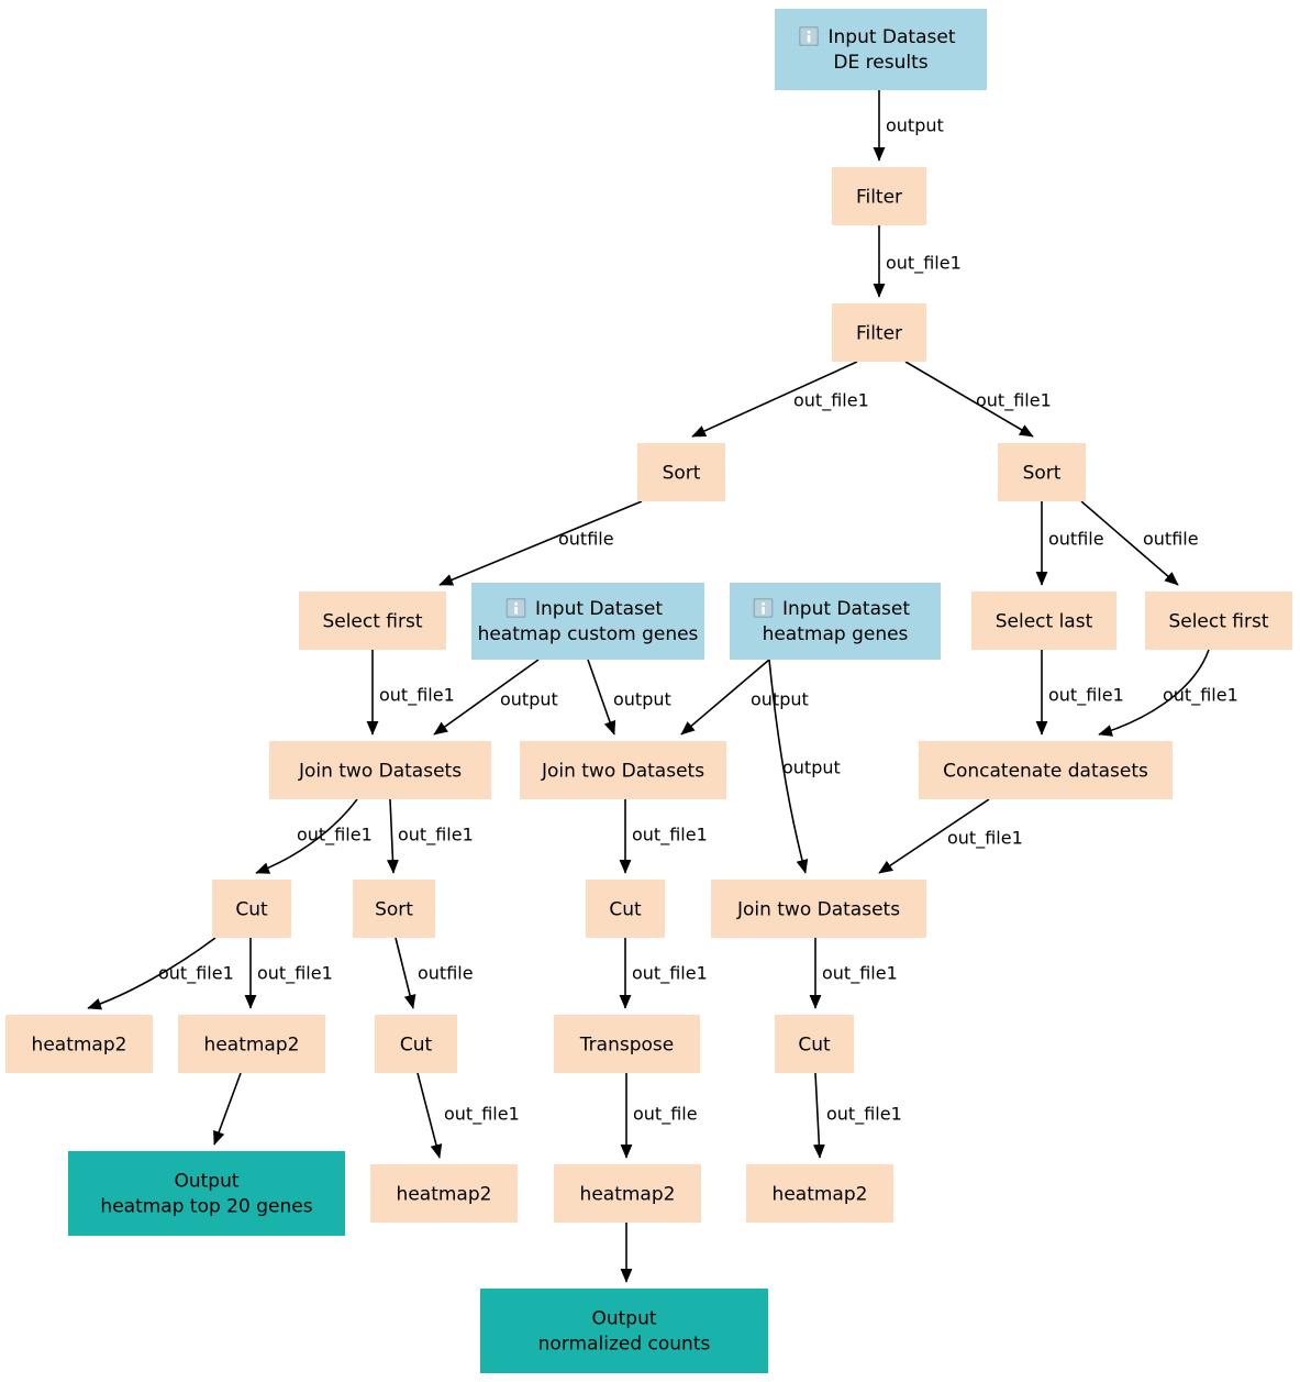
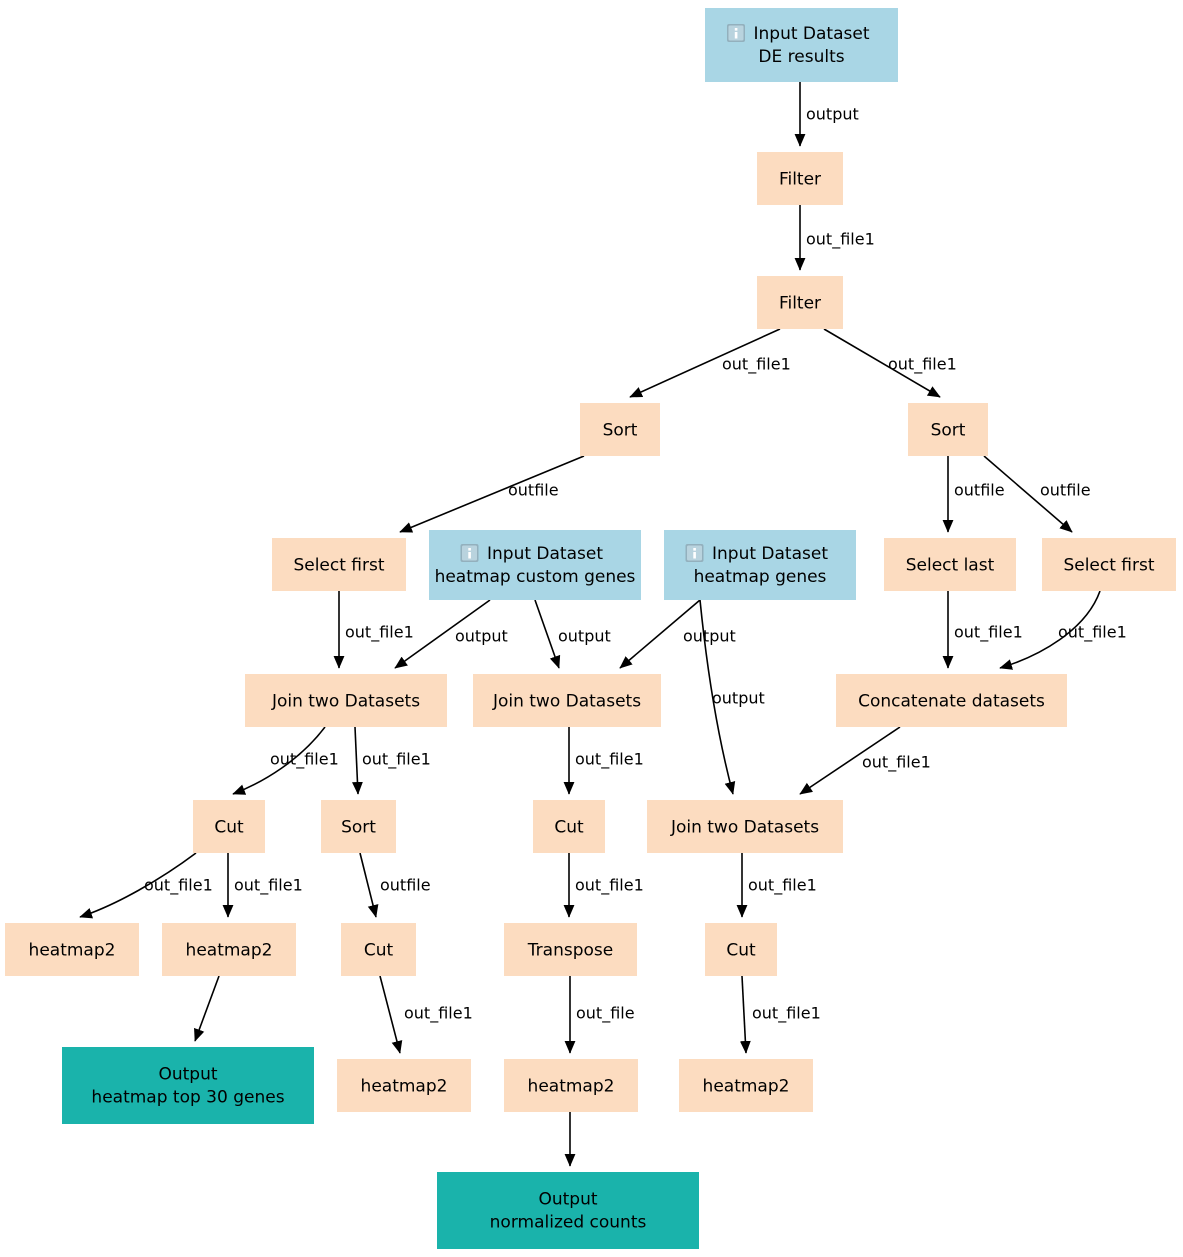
  output
  out_file1
  out_file1
  out_file1
  outfile
  outfile
  outfile
  out_file1
  output
  output
  output
  output
  out_file1
  out_file1
  out_file1
  out_file1
  out_file1
  out_file1
  out_file1
  out_file1
  outfile
  out_file1
  out_file1
  out_file1
  out_file
  out_file1
  Input Dataset
  DE results
  Filter
  Filter
  Sort
  Sort
  Select first
  Input Dataset
  heatmap custom genes
  Input Dataset
  heatmap genes
  Select last
  Select first
  Join two Datasets
  Join two Datasets
  Concatenate datasets
  Cut
  Sort
  Cut
  Join two Datasets
  heatmap2
  heatmap2
  Cut
  Transpose
  Cut
  Output
- heatmap top 20 genes
+ heatmap top 30 genes
  heatmap2
  heatmap2
  heatmap2
  Output
  normalized counts
